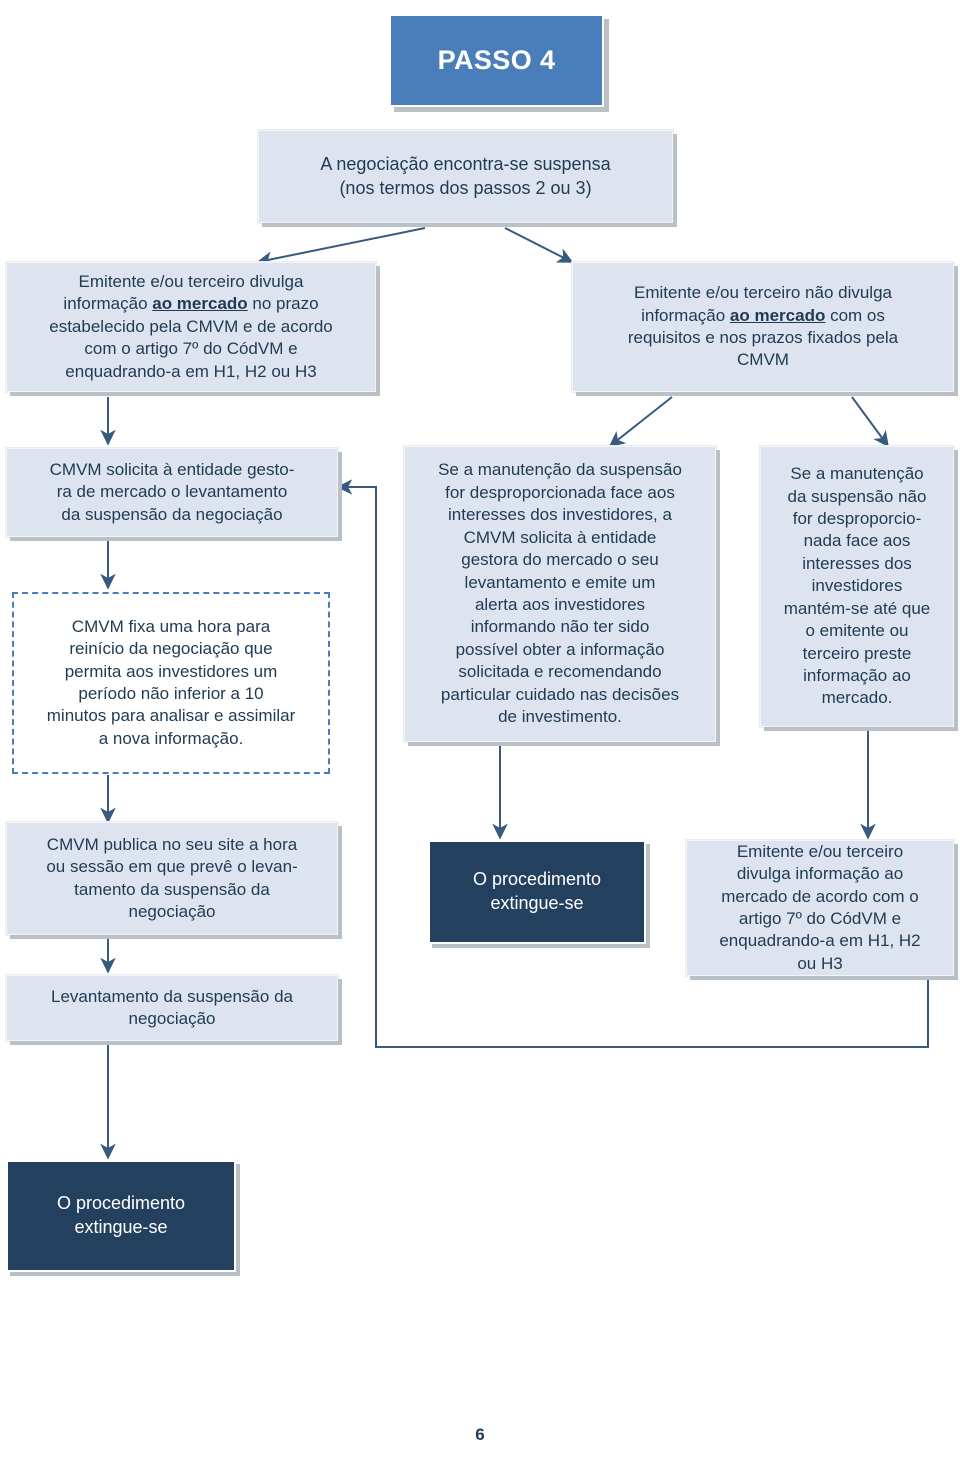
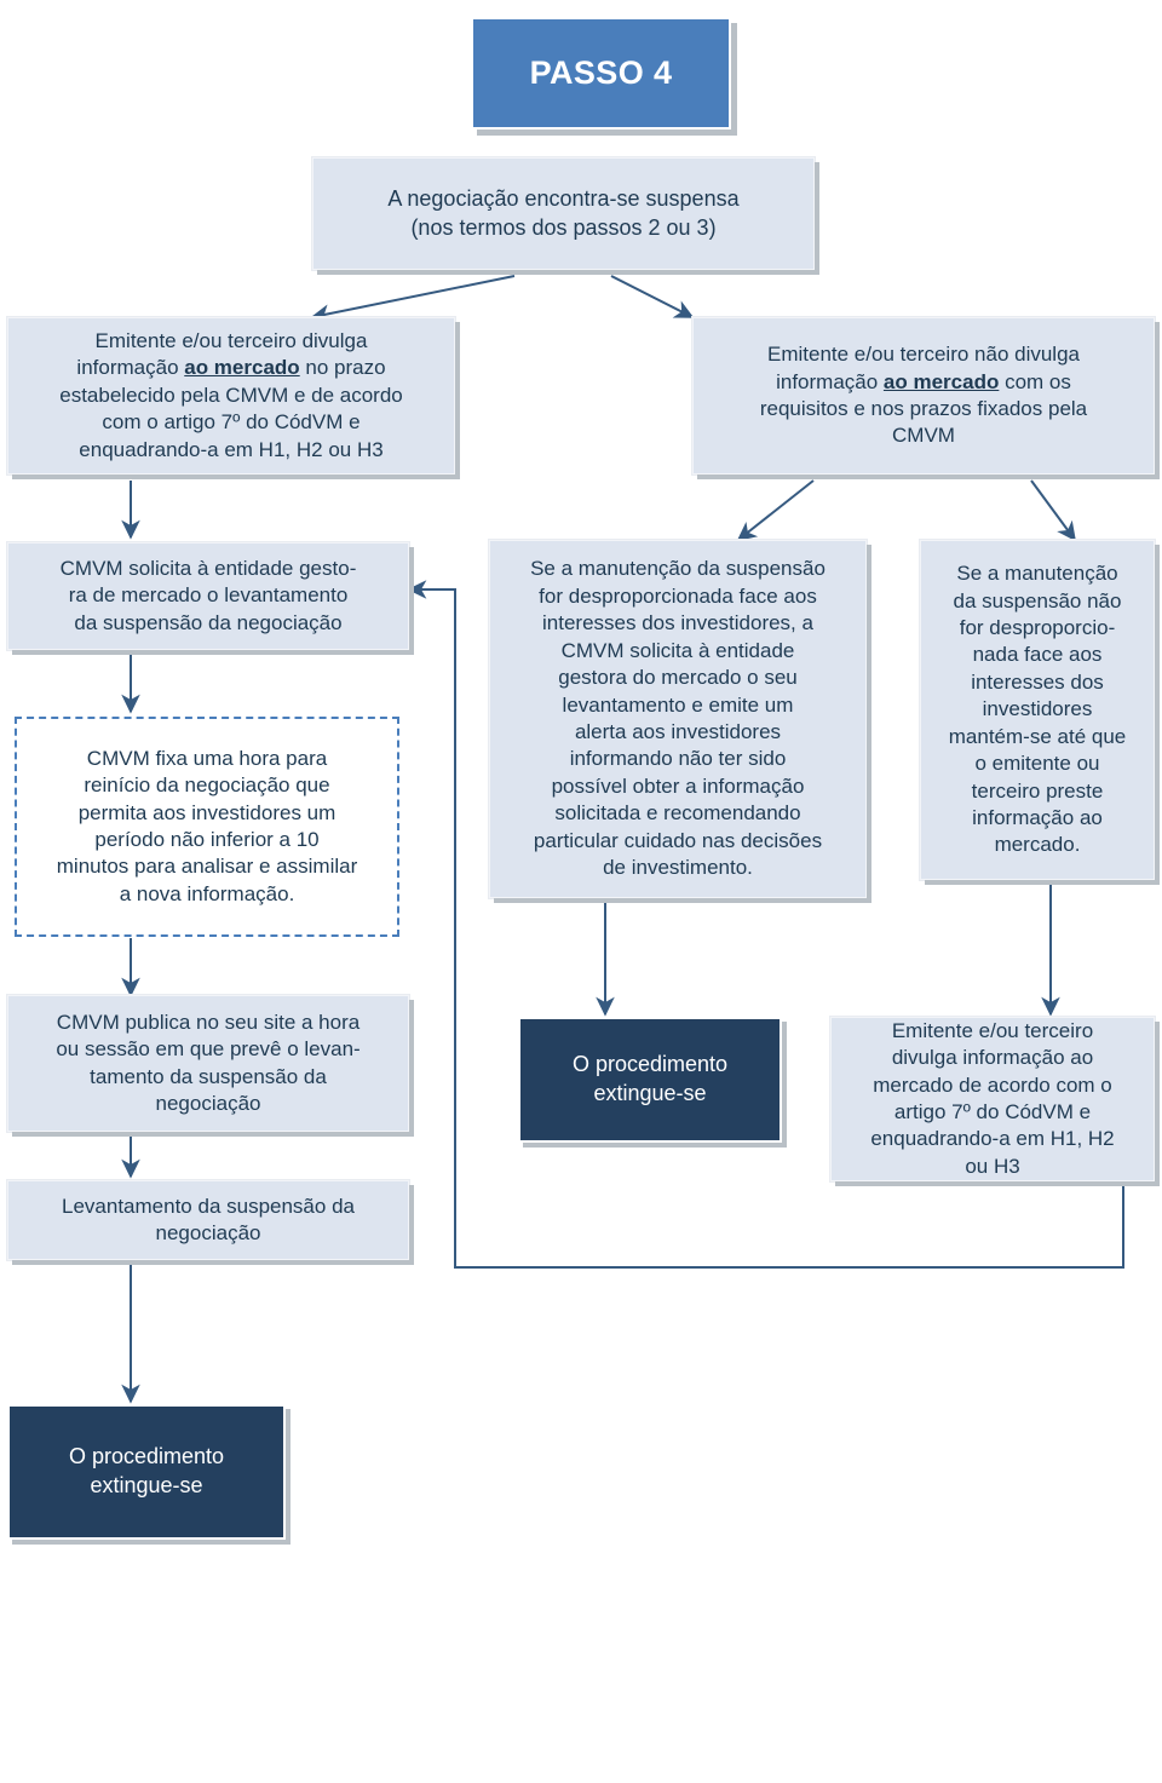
  PASSO 4
  A negociação encontra-se suspensa
  (nos termos dos passos 2 ou 3)
  Emitente e/ou terceiro divulga
  informação ao mercado no prazo
  estabelecido pela CMVM e de acordo
  com o artigo 7º do CódVM e
  enquadrando-a em H1, H2 ou H3
  Emitente e/ou terceiro não divulga
  informação ao mercado com os
  requisitos e nos prazos fixados pela
  CMVM
  CMVM solicita à entidade gesto-
  ra de mercado o levantamento
  da suspensão da negociação
  CMVM fixa uma hora para
  reinício da negociação que
  permita aos investidores um
  período não inferior a 10
  minutos para analisar e assimilar
  a nova informação.
  Se a manutenção da suspensão
  for desproporcionada face aos
  interesses dos investidores, a
  CMVM solicita à entidade
  gestora do mercado o seu
  levantamento e emite um
  alerta aos investidores
  informando não ter sido
  possível obter a informação
  solicitada e recomendando
  particular cuidado nas decisões
  de investimento.
  Se a manutenção
  da suspensão não
  for desproporcio-
  nada face aos
  interesses dos
  investidores
  mantém-se até que
  o emitente ou
  terceiro preste
  informação ao
  mercado.
  CMVM publica no seu site a hora
  ou sessão em que prevê o levan-
  tamento da suspensão da
  negociação
  Levantamento da suspensão da
  negociação
  O procedimento
  extingue-se
  Emitente e/ou terceiro
  divulga informação ao
  mercado de acordo com o
  artigo 7º do CódVM e
  enquadrando-a em H1, H2
  ou H3
  O procedimento
  extingue-se
- 6
